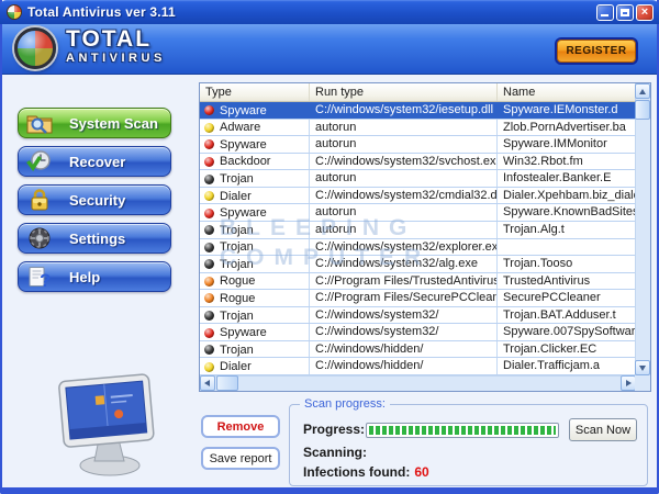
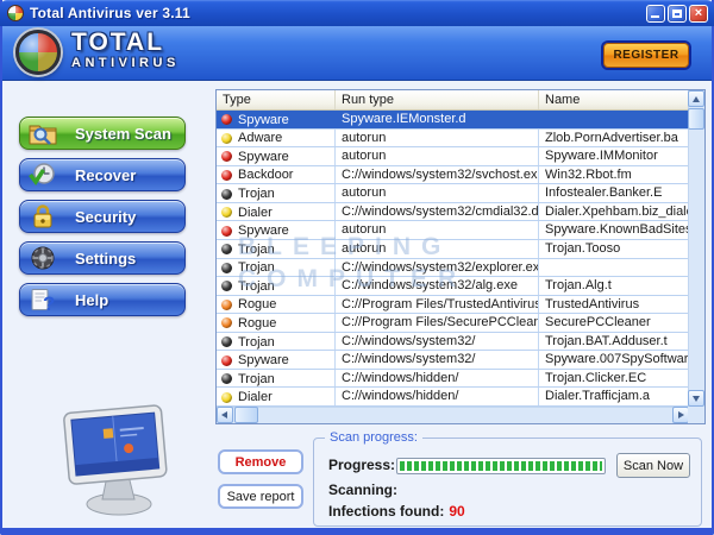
  Total Antivirus ver 3.11
  ×
  TOTAL
  ANTIVIRUS
  REGISTER
  System Scan
  Recover
  Security
  Settings
  ?
  Help
  Type
  Run type
  Name
  Spyware
- C://windows/system32/iesetup.dll
  Spyware.IEMonster.d
  Adware
  autorun
  Zlob.PornAdvertiser.ba
  Spyware
  autorun
  Spyware.IMMonitor
  Backdoor
  C://windows/system32/svchost.ex
  Win32.Rbot.fm
  Trojan
  autorun
  Infostealer.Banker.E
  Dialer
  C://windows/system32/cmdial32.d
  Dialer.Xpehbam.biz_dial
  Spyware
  autorun
  Spyware.KnownBadSite
  Trojan
  autorun
- Trojan.Alg.t
+ Trojan.Tooso
  Trojan
  C://windows/system32/explorer.ex
  Trojan
  C://windows/system32/alg.exe
- Trojan.Tooso
+ Trojan.Alg.t
  Rogue
  C://Program Files/TrustedAntivirus
  TrustedAntivirus
  Rogue
  C://Program Files/SecurePCClean
  SecurePCCleaner
  Trojan
  C://windows/system32/
  Trojan.BAT.Adduser.t
  Spyware
  C://windows/system32/
  Spyware.007SpySoftwar
  Trojan
  C://windows/hidden/
  Trojan.Clicker.EC
  Dialer
  C://windows/hidden/
  Dialer.Trafficjam.a
  BLEEPING
  COMPUTER
  Remove
  Save report
  Scan progress:
  Progress:
  Scan Now
  Scanning:
- Infections found: 60
+ Infections found: 90
